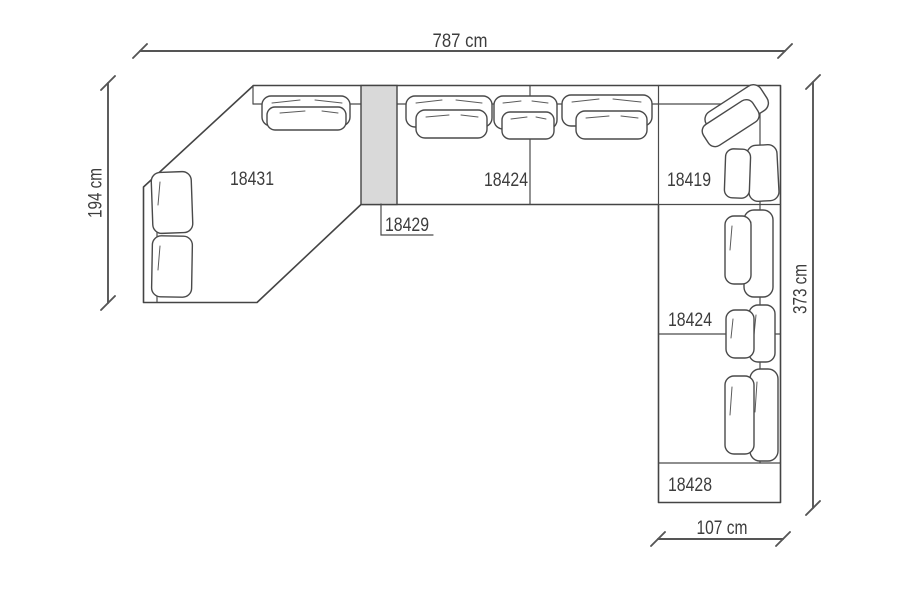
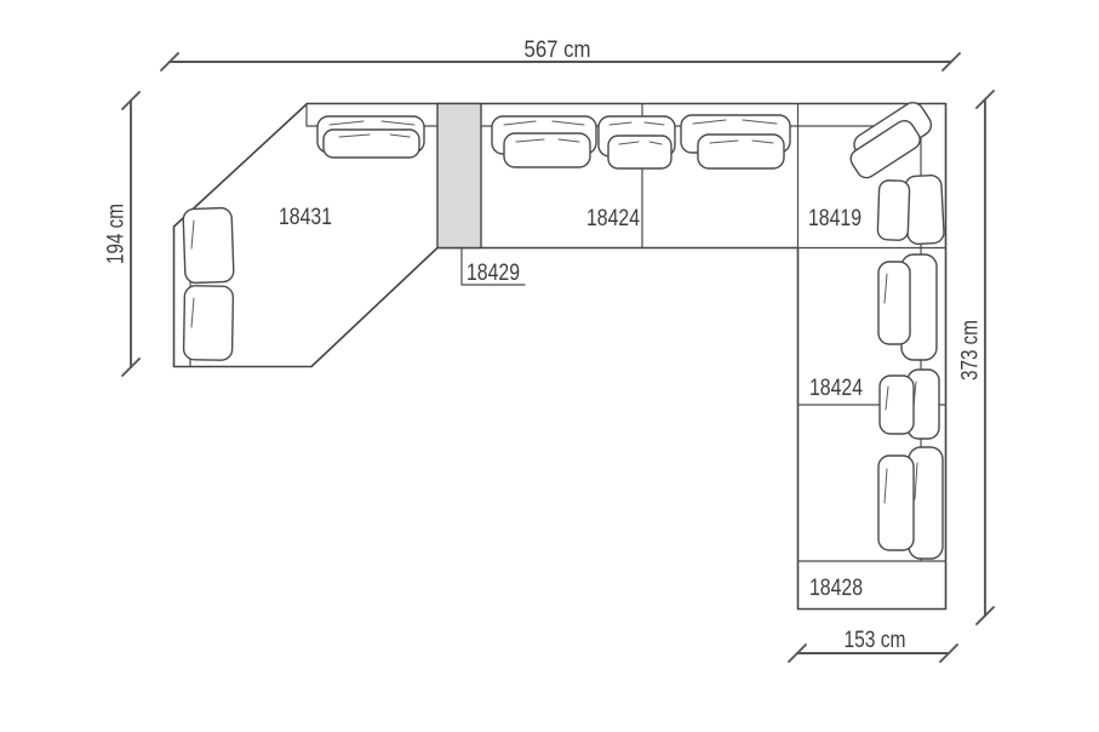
  18431
  18424
  18419
  18424
  18428
  18429
- 787 cm
+ 567 cm
- 107 cm
+ 153 cm
